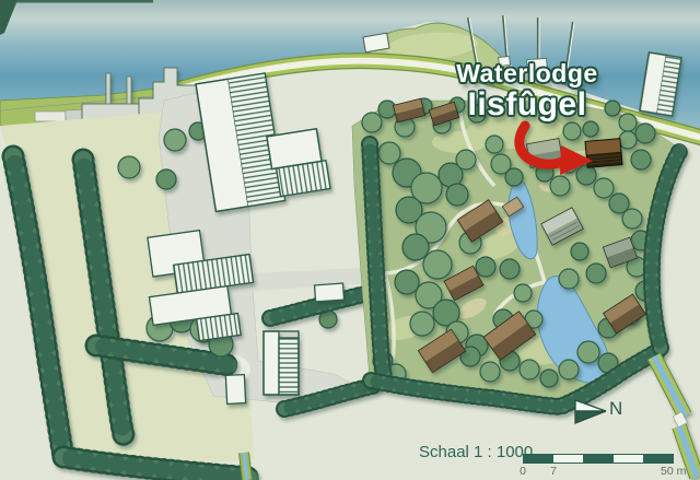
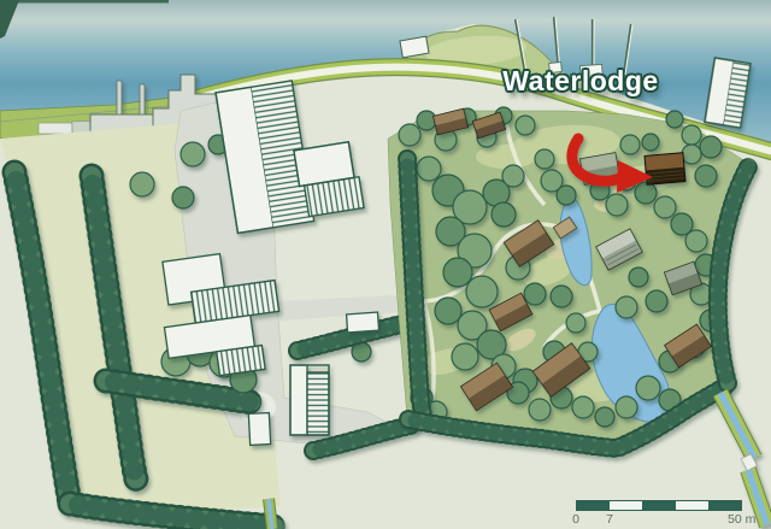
  Waterlodge
- Iisfûgel
- N
- Schaal 1 : 1000
  0
  7
  50 m
